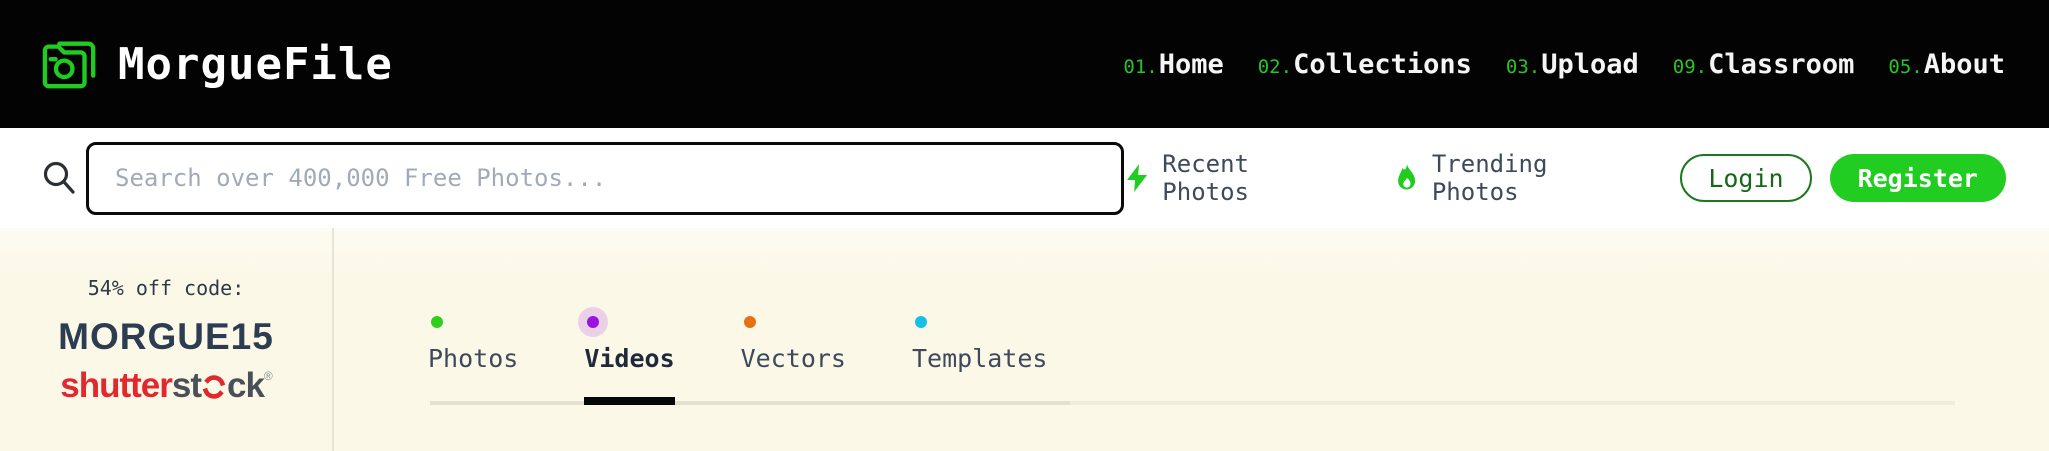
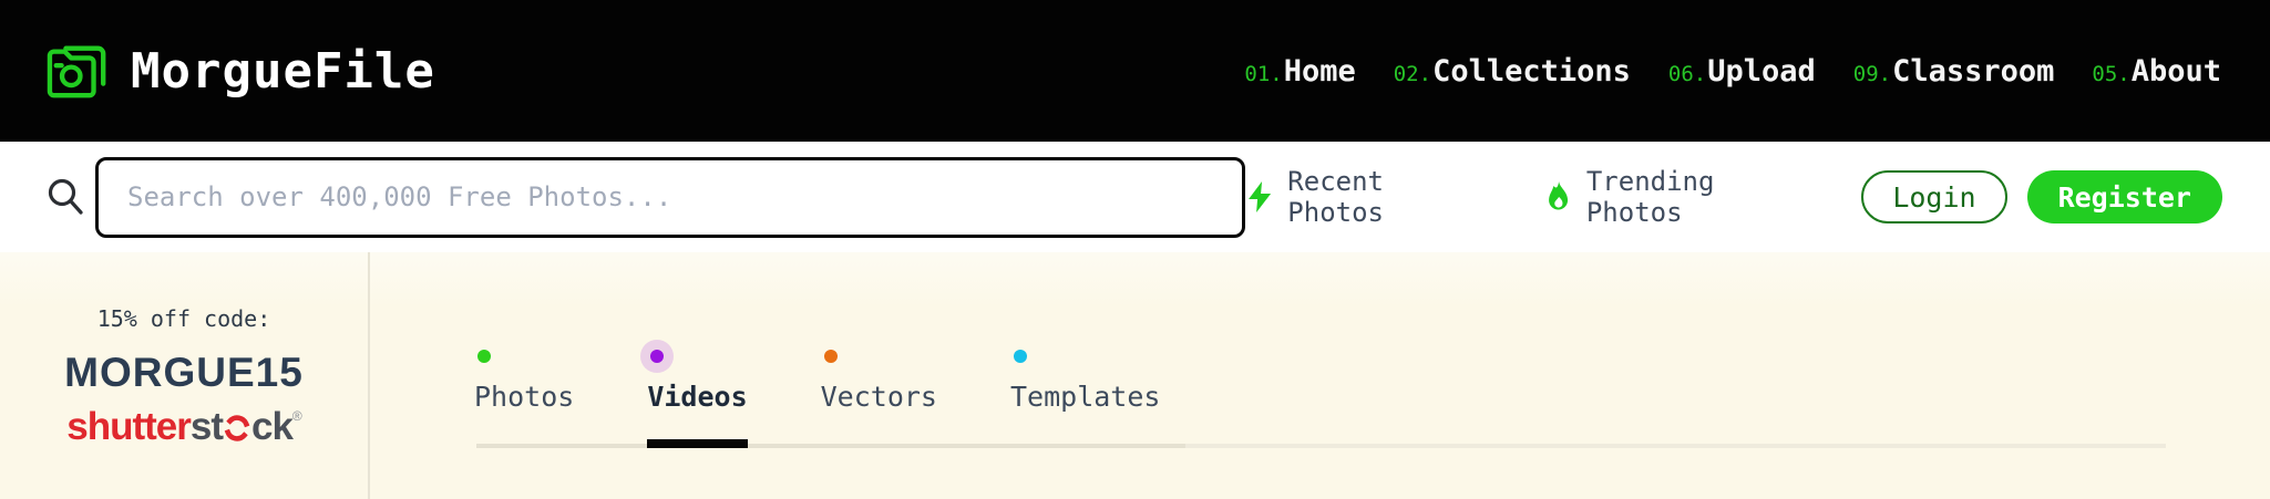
  MorgueFile
  01.
  Home
  02.
  Collections
- 03.
+ 06.
  Upload
  09.
  Classroom
  05.
  About
  Search over 400,000 Free Photos...
  Recent Photos
  Trending Photos
  Login
  Register
- 54% off code:
+ 15% off code:
  MORGUE15
  shutter
  st
  ck
  ®
  Photos
  Videos
  Vectors
  Templates
